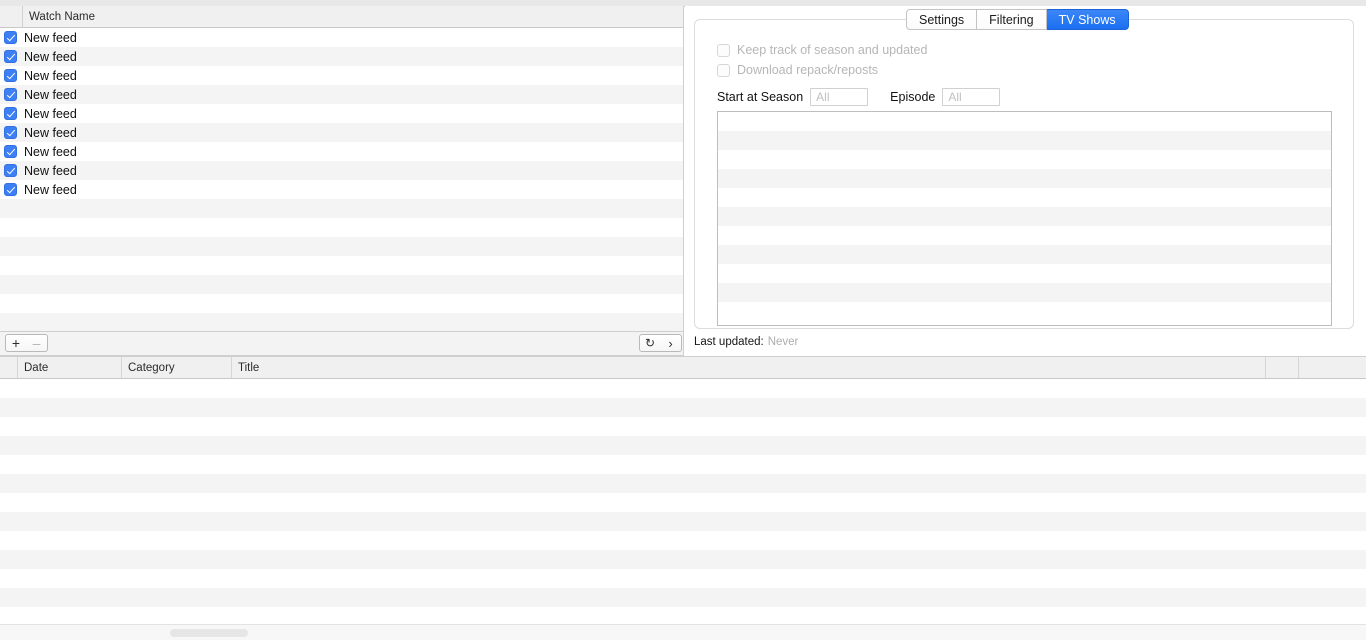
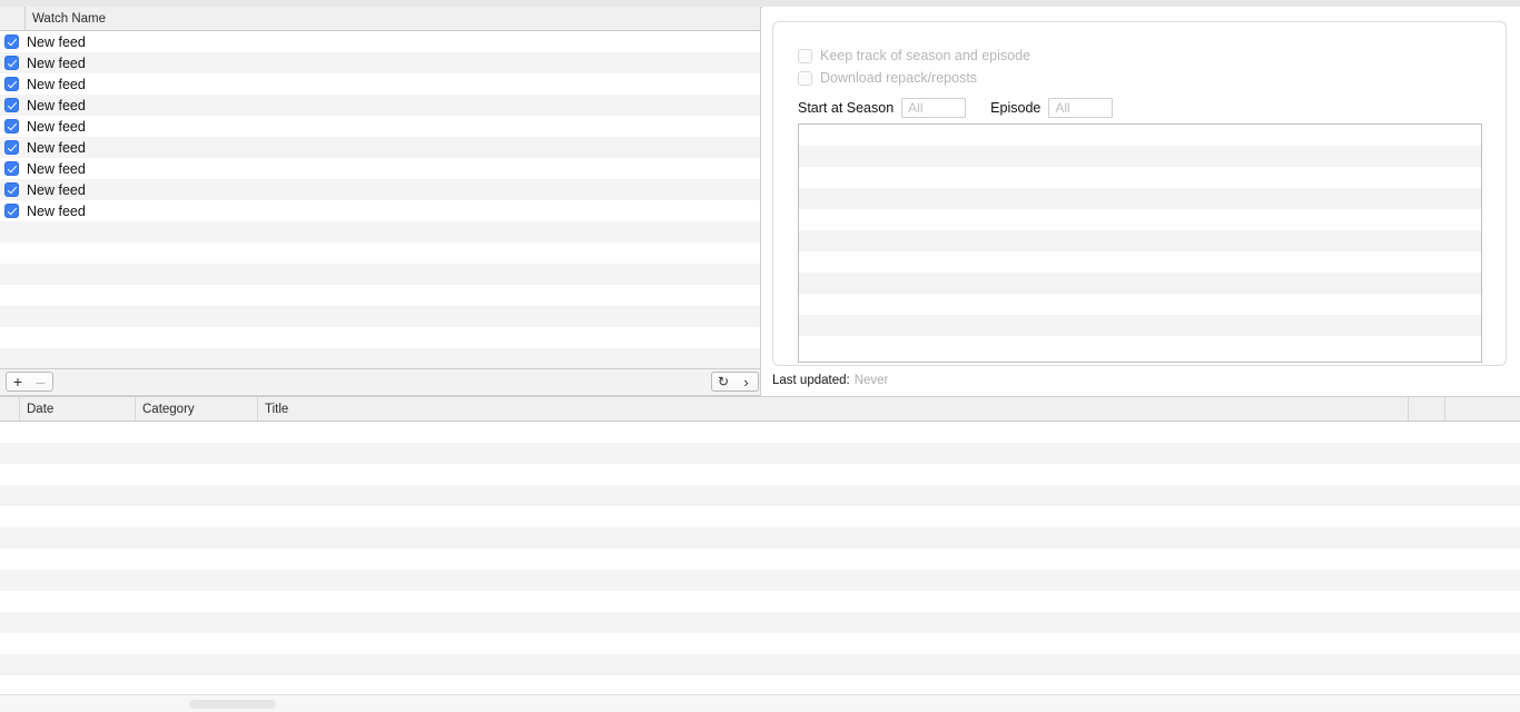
  Watch Name
  New feed
  New feed
  New feed
  New feed
  New feed
  New feed
  New feed
  New feed
  New feed
  +
  –
  ↻
  ›
- Keep track of season and updated
+ Keep track of season and episode
  Download repack/reposts
  Start at Season
  All
  Episode
  All
- Settings
- Filtering
- TV Shows
  Last updated: Never
  Date
  Category
  Title
